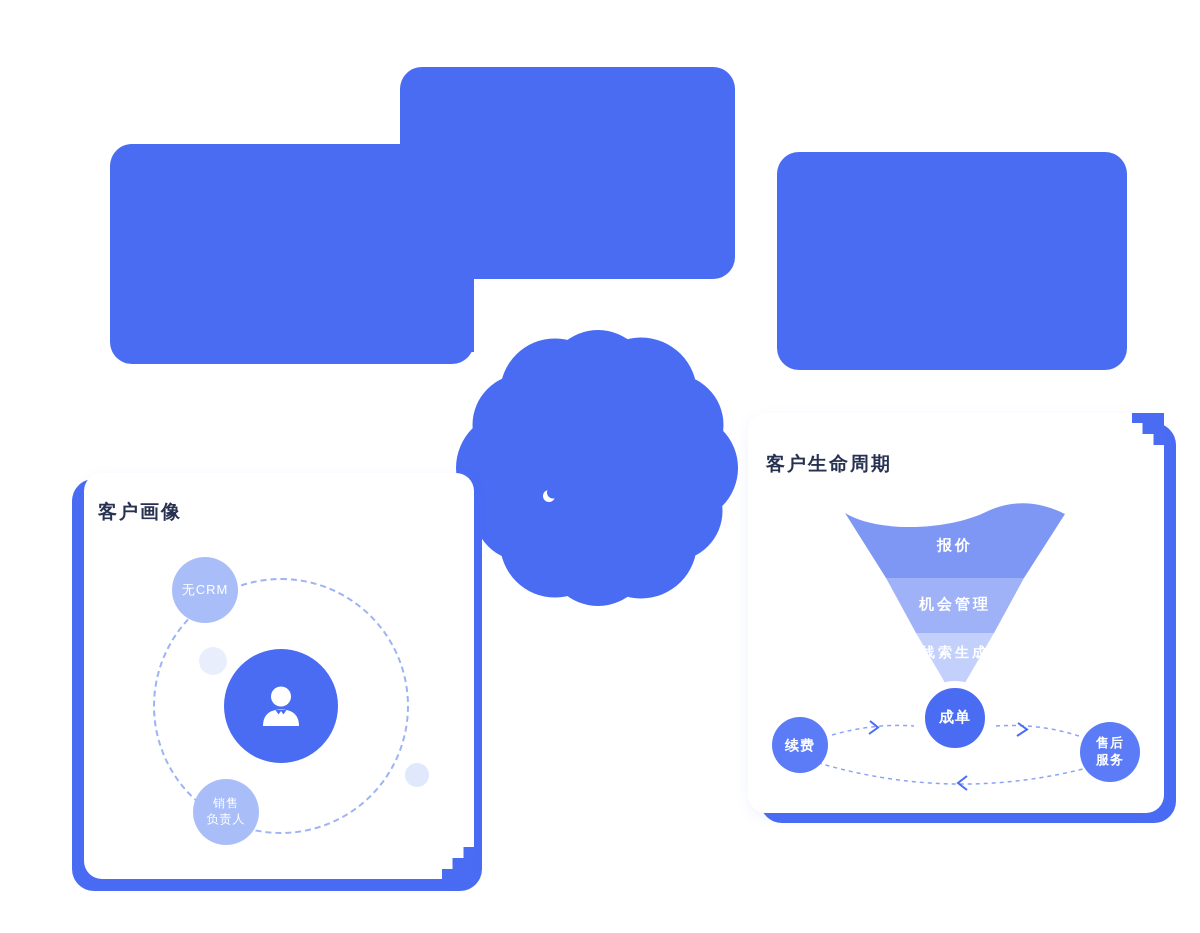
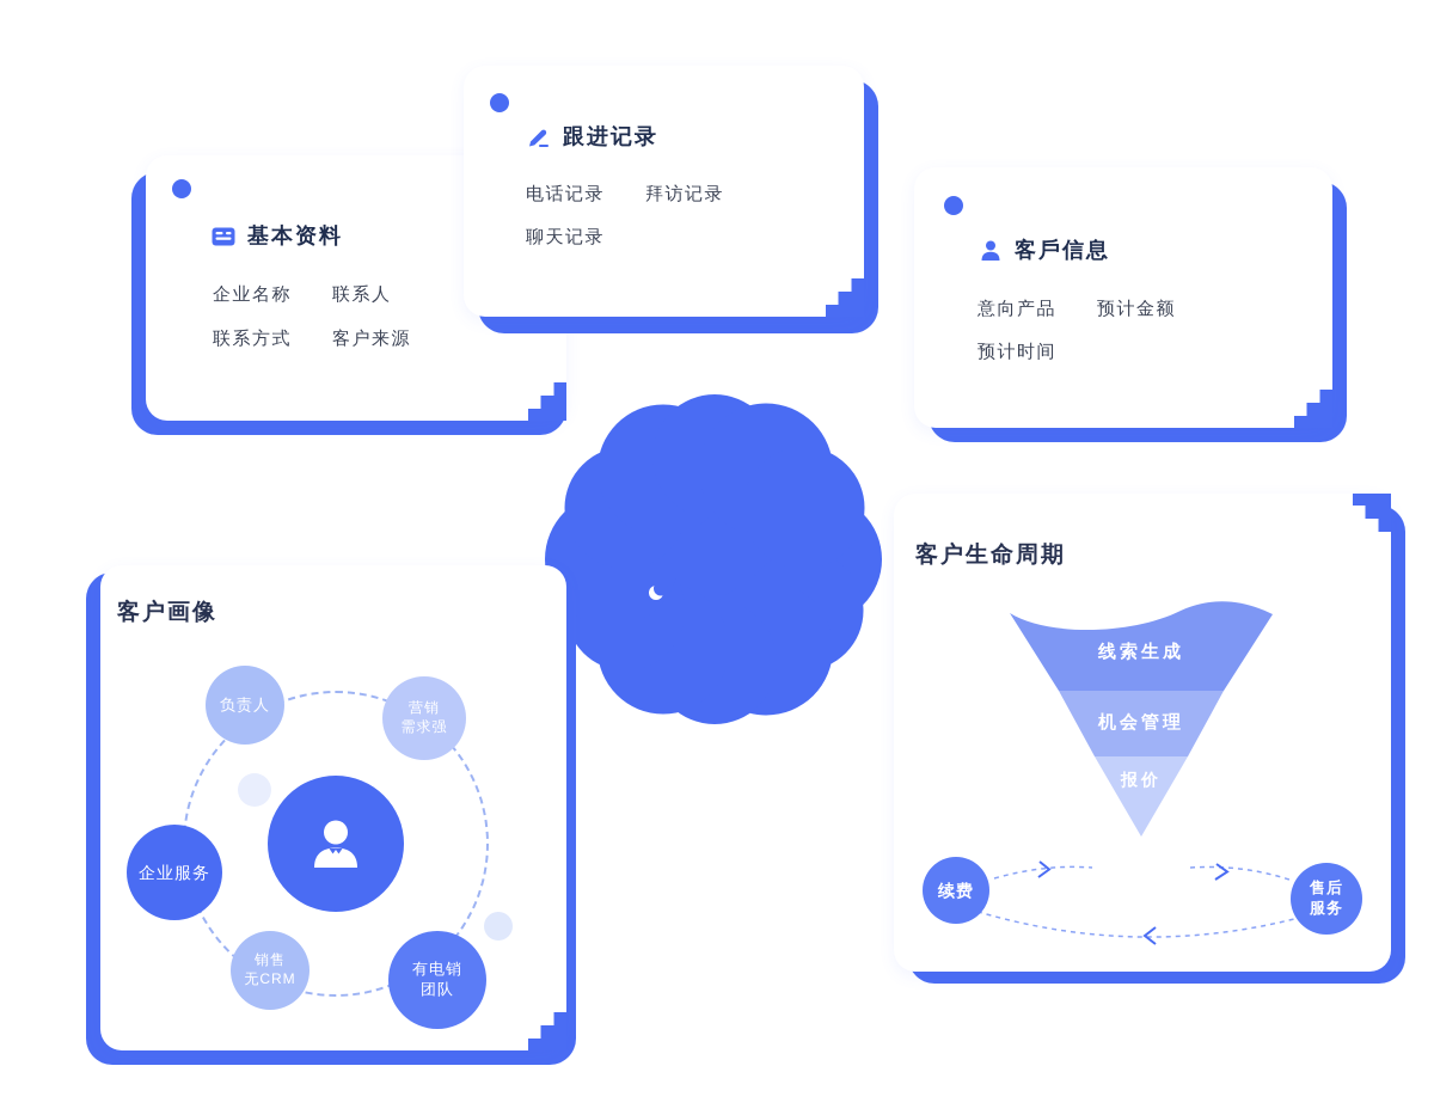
+ 基本资料
+ 企业名称
+ 联系人
+ 联系方式
+ 客户来源
+ 跟进记录
+ 电话记录
+ 拜访记录
+ 聊天记录
+ 客戶信息
+ 意向产品
+ 预计金额
+ 预计时间
  客户画像
- 无CRM
+ 负责人
+ 营销
+ 需求强
+ 企业服务
  销售
- 负责人
+ 无CRM
+ 有电销
+ 团队
  客户生命周期
- 报价
+ 线索生成
  机会管理
- 线索生成
+ 报价
- 成单
  续费
  售后
  服务
